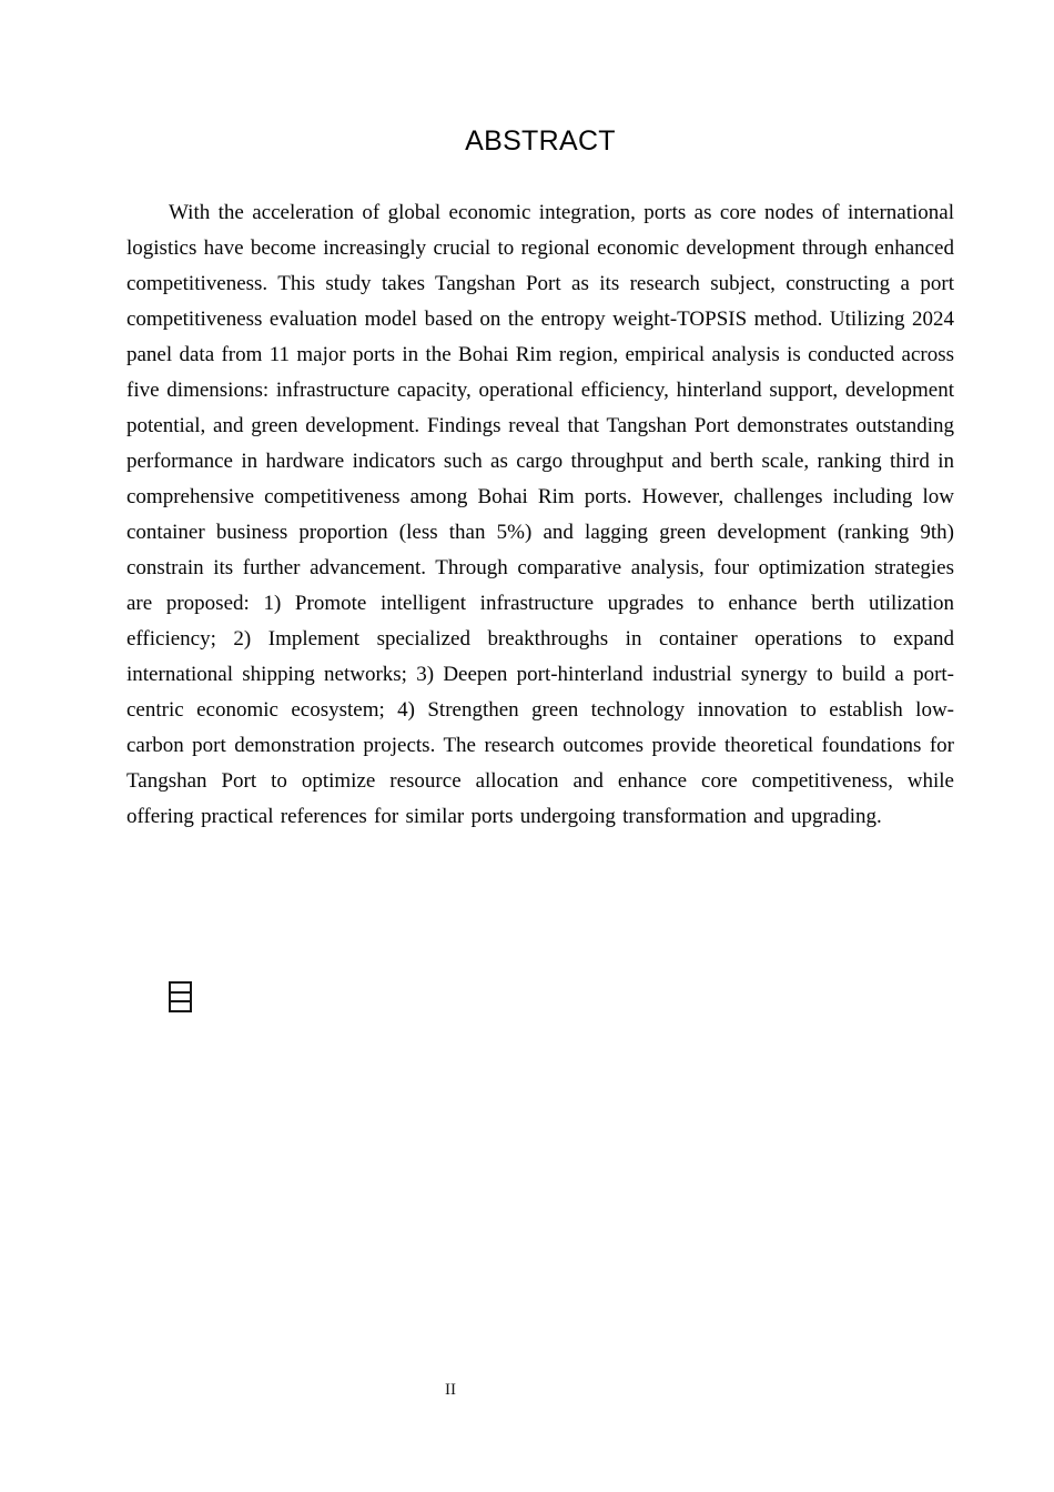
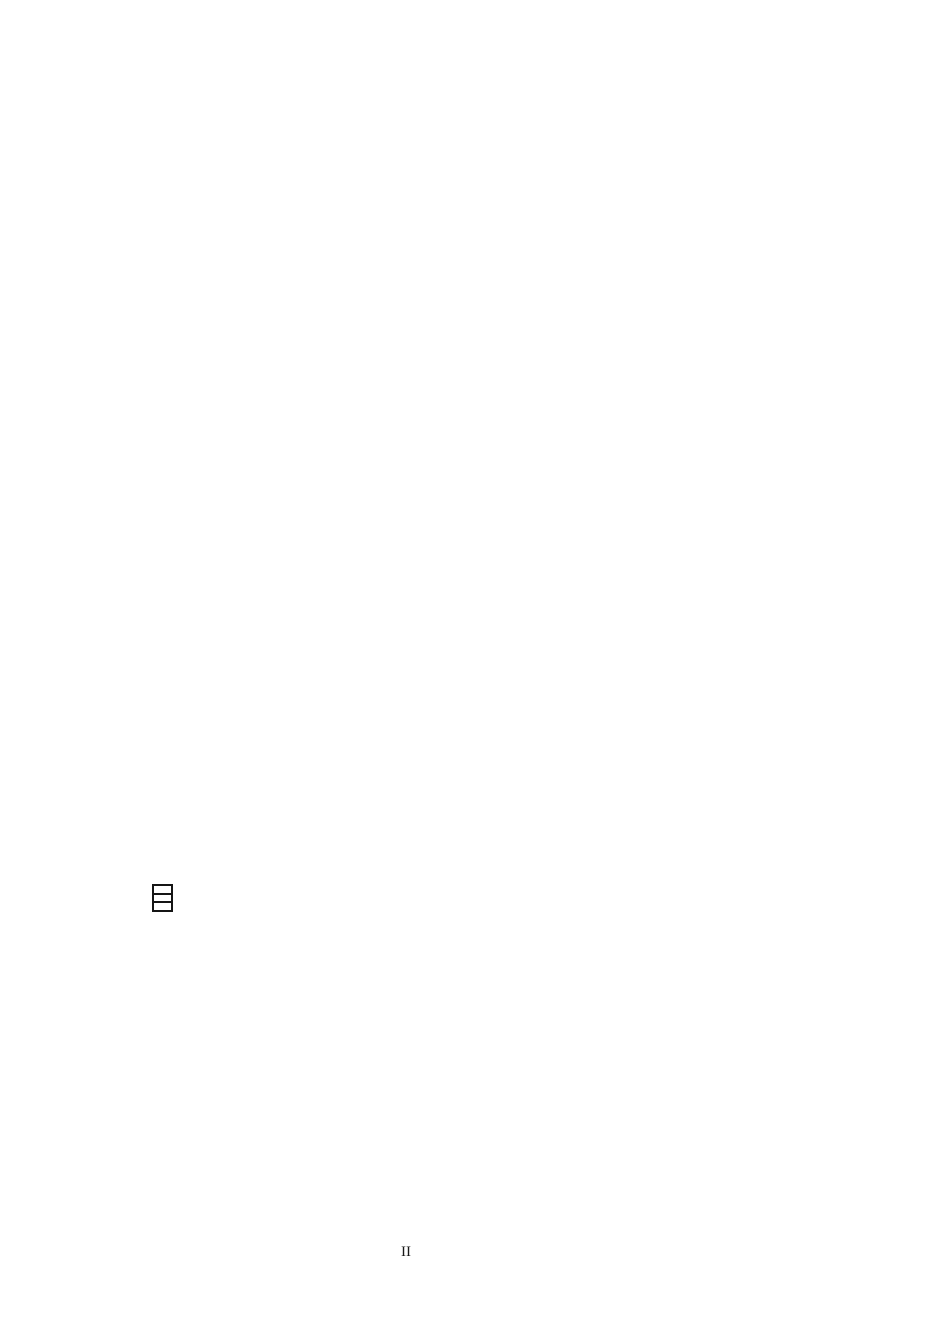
- ABSTRACT
- With the acceleration of global economic integration, ports as core nodes of international logistics have become increasingly crucial to regional economic development through enhanced competitiveness. This study takes Tangshan Port as its research subject, constructing a port competitiveness evaluation model based on the entropy weight-TOPSIS method. Utilizing 2024 panel data from 11 major ports in the Bohai Rim region, empirical analysis is conducted across five dimensions: infrastructure capacity, operational efficiency, hinterland support, development potential, and green development. Findings reveal that Tangshan Port demonstrates outstanding performance in hardware indicators such as cargo throughput and berth scale, ranking third in comprehensive competitiveness among Bohai Rim ports. However, challenges including low container business proportion (less than 5%) and lagging green development (ranking 9th) constrain its further advancement. Through comparative analysis, four optimization strategies are proposed: 1) Promote intelligent infrastructure upgrades to enhance berth utilization efficiency; 2) Implement specialized breakthroughs in container operations to expand international shipping networks; 3) Deepen port-hinterland industrial synergy to build a port-centric economic ecosystem; 4) Strengthen green technology innovation to establish low-carbon port demonstration projects. The research outcomes provide theoretical foundations for Tangshan Port to optimize resource allocation and enhance core competitiveness, while offering practical references for similar ports undergoing transformation and upgrading.
  II
